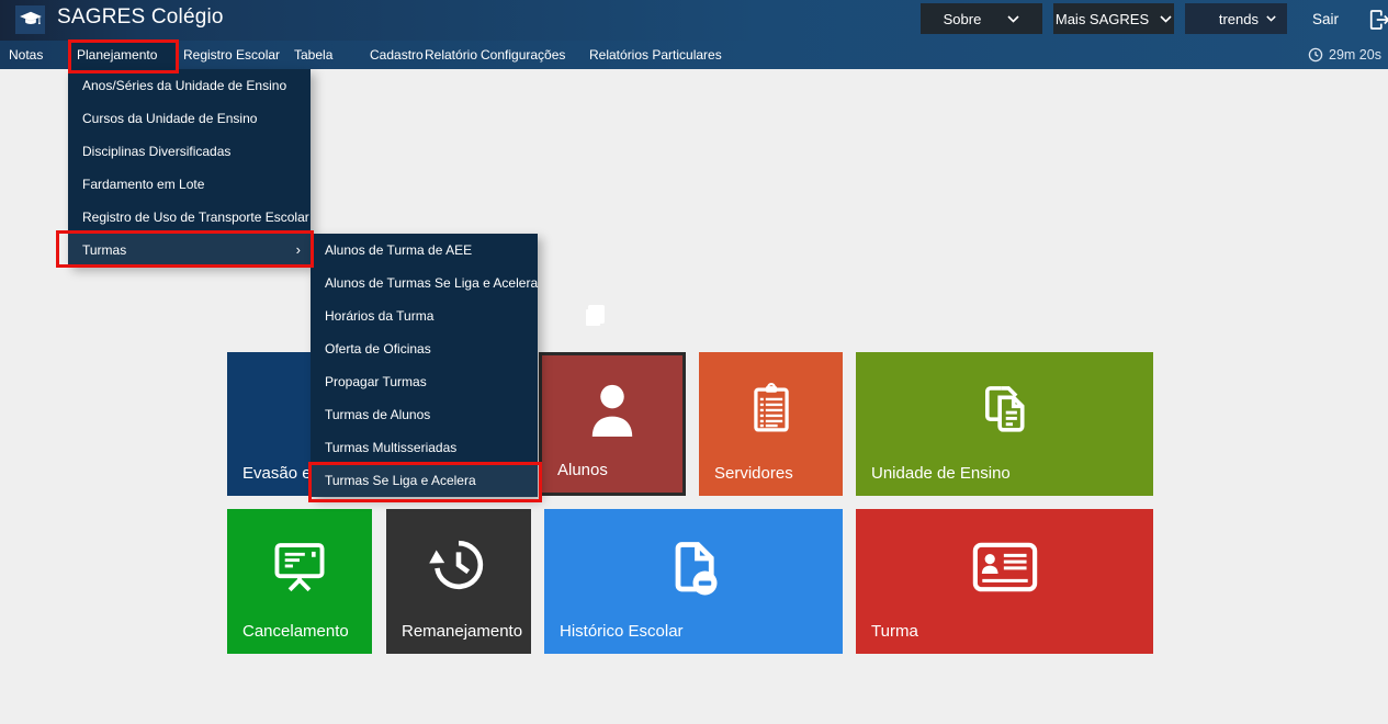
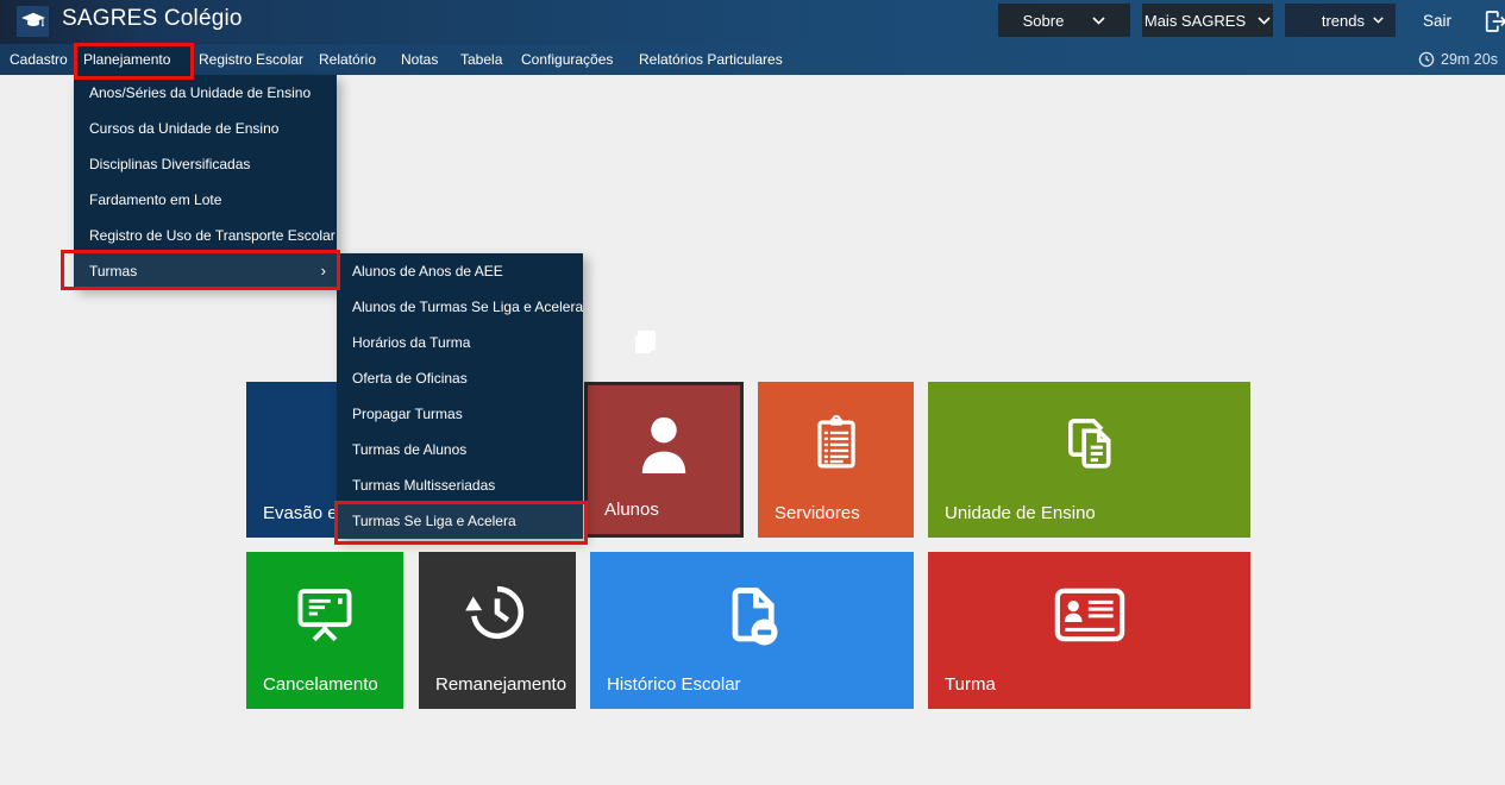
  SAGRES Colégio
  Sobre
  Mais SAGRES
  trends
  Sair
- Notas
+ Cadastro
  Planejamento
  Registro Escolar
- Tabela
+ Relatório
- Cadastro
+ Notas
- Relatório
+ Tabela
  Configurações
  Relatórios Particulares
  29m 20s
  Anos/Séries da Unidade de Ensino
  Cursos da Unidade de Ensino
  Disciplinas Diversificadas
  Fardamento em Lote
  Registro de Uso de Transporte Escolar
  Turmas
  ›
- Alunos de Turma de AEE
+ Alunos de Anos de AEE
  Alunos de Turmas Se Liga e Acelera
  Horários da Turma
  Oferta de Oficinas
  Propagar Turmas
  Turmas de Alunos
  Turmas Multisseriadas
  Turmas Se Liga e Acelera
  Evasão e
  Alunos
  Servidores
  Unidade de Ensino
  Cancelamento
  Remanejamento
  Histórico Escolar
  Turma
